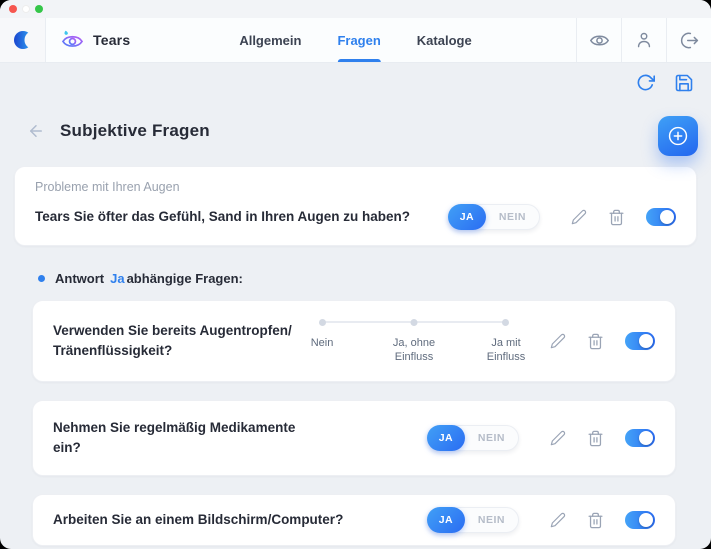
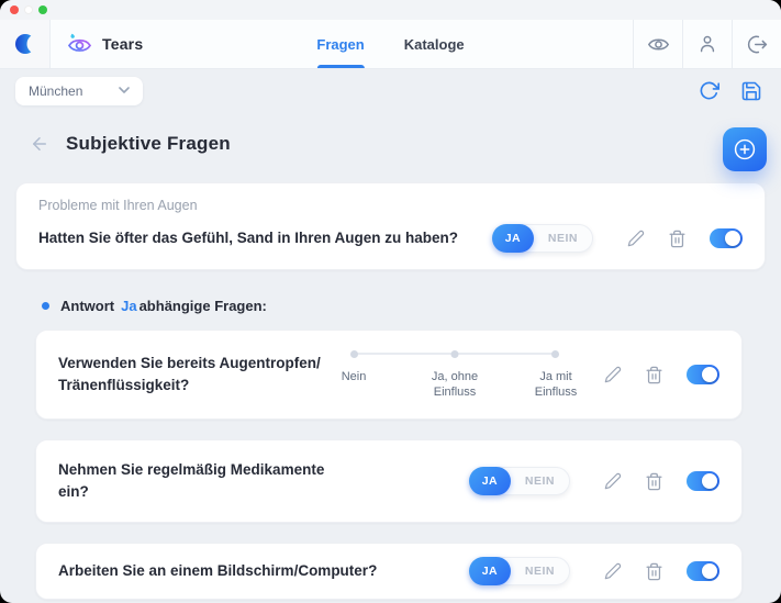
  Tears
- Allgemein
  Fragen
  Kataloge
+ München
  Subjektive Fragen
  Probleme mit Ihren Augen
- Tears Sie öfter das Gefühl, Sand in Ihren Augen zu haben?
+ Hatten Sie öfter das Gefühl, Sand in Ihren Augen zu haben?
  JA
  NEIN
  Antwort
  Ja
  abhängige Fragen:
  Verwenden Sie bereits Augentropfen/​Tränenflüssigkeit?
  Nein
  Ja, ohne Einfluss
  Ja mit Einfluss
  Nehmen Sie regelmäßig Medikamente ein?
  JA
  NEIN
  Arbeiten Sie an einem Bildschirm/Computer?
  JA
  NEIN
